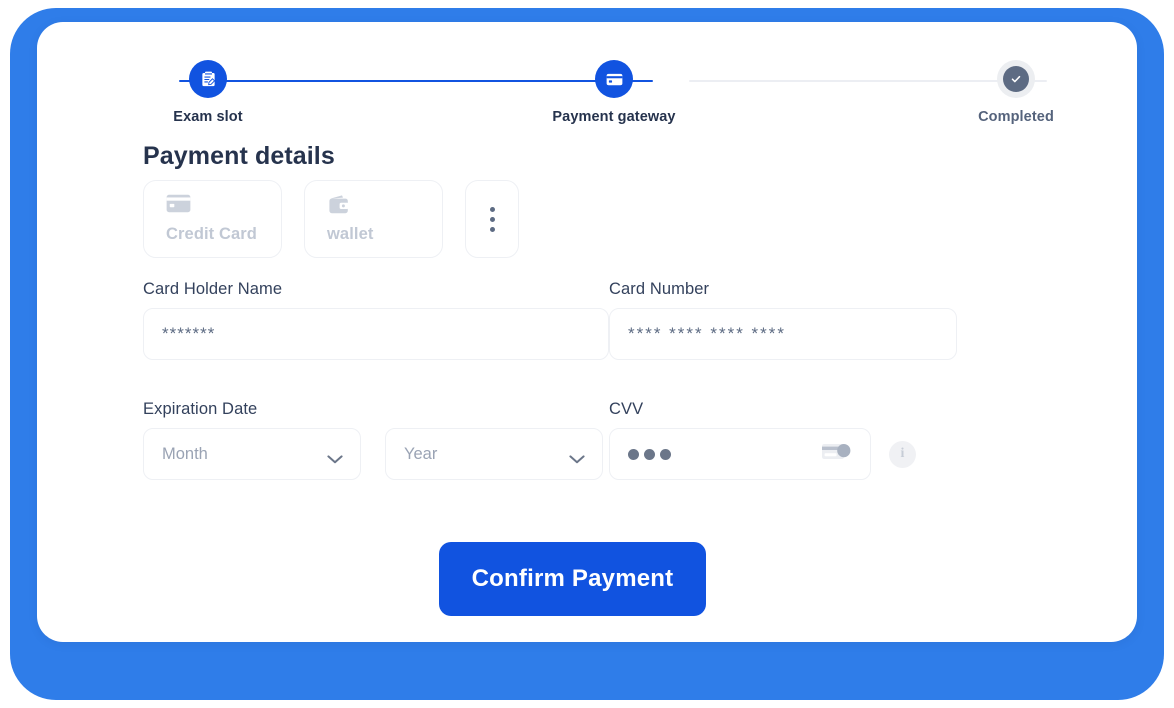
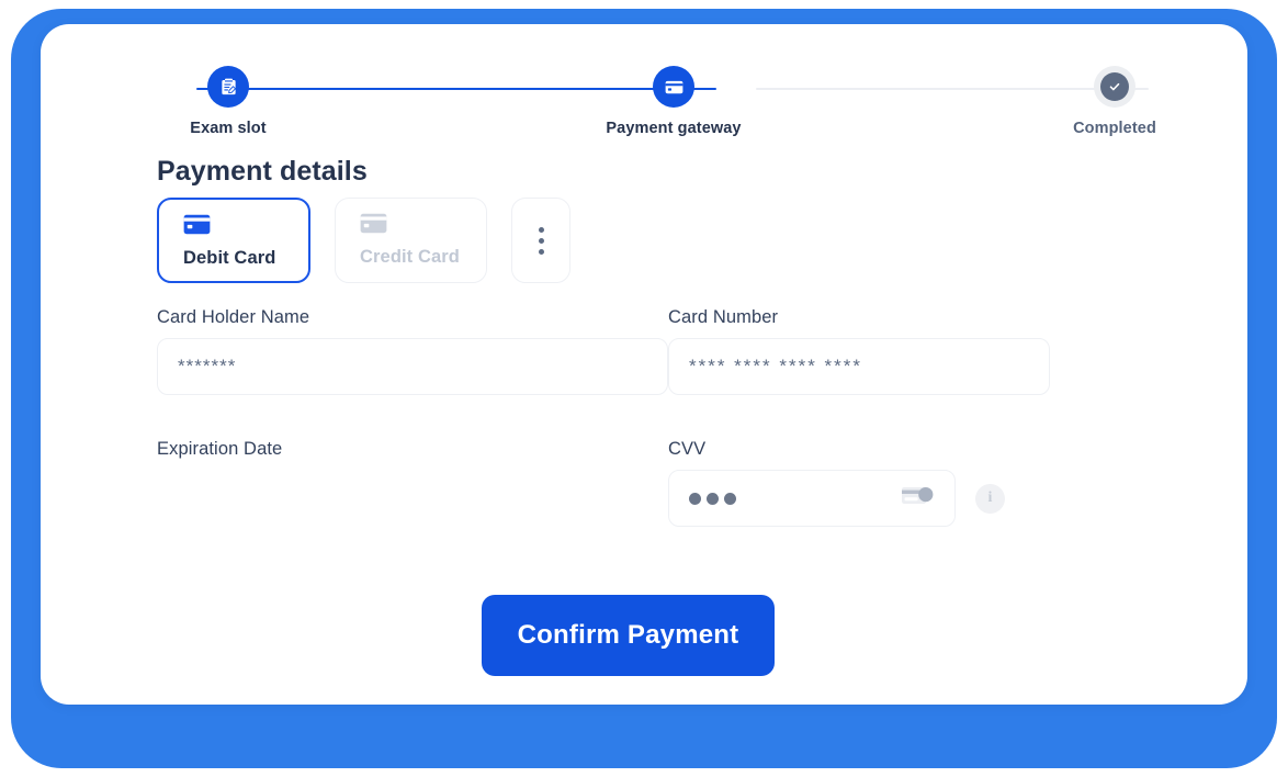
  Exam slot
  Payment gateway
  Completed
  Payment details
+ Debit Card
  Credit Card
- wallet
  Card Holder Name
  *******
  Card Number
  **** **** **** ****
  Expiration Date
- Month
- Year
  CVV
  i
  Confirm Payment
